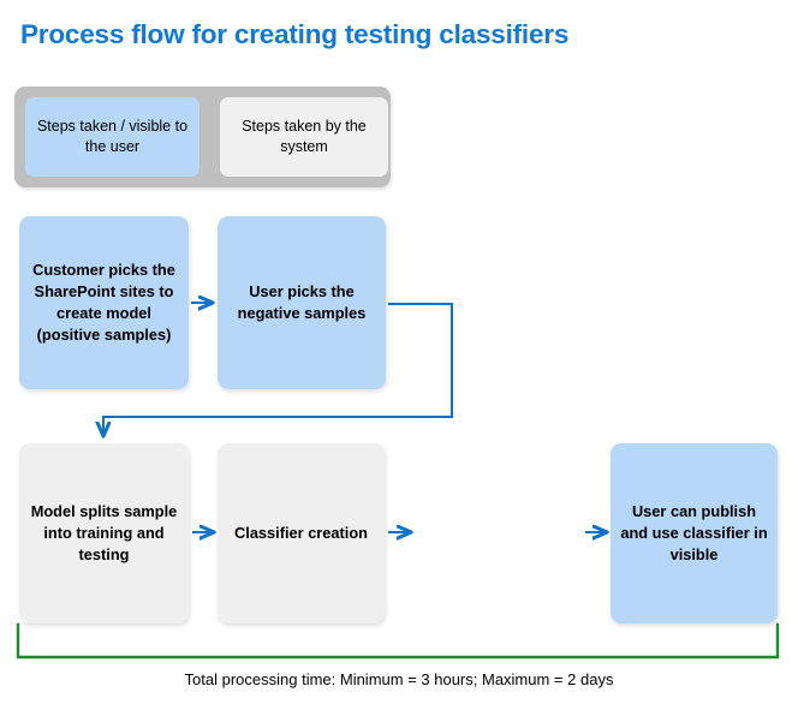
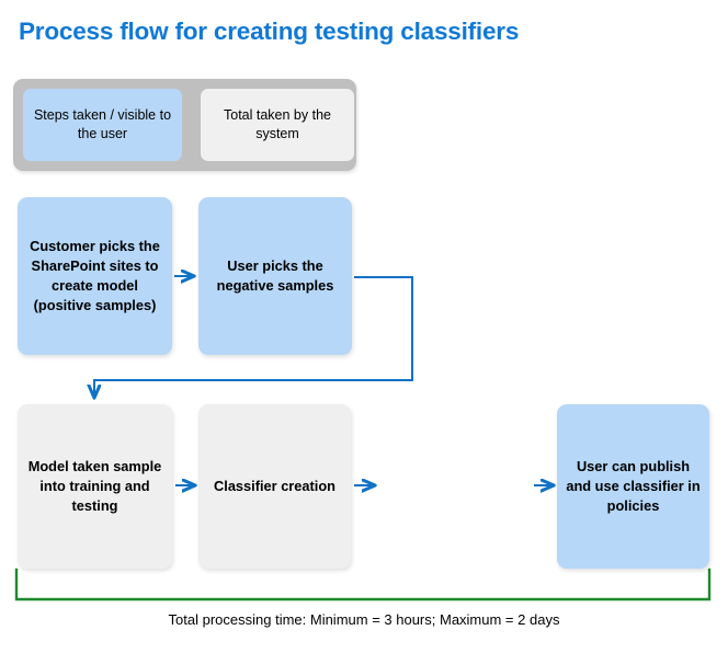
  Process flow for creating testing classifiers
  Steps taken / visible to the user
- Steps taken by the system
+ Total taken by the system
  Customer picks the SharePoint sites to create model (positive samples)
  User picks the negative samples
- Model splits sample into training and testing
+ Model taken sample into training and testing
  Classifier creation
- User can publish and use classifier in visible
+ User can publish and use classifier in policies
  Total processing time: Minimum = 3 hours; Maximum = 2 days
